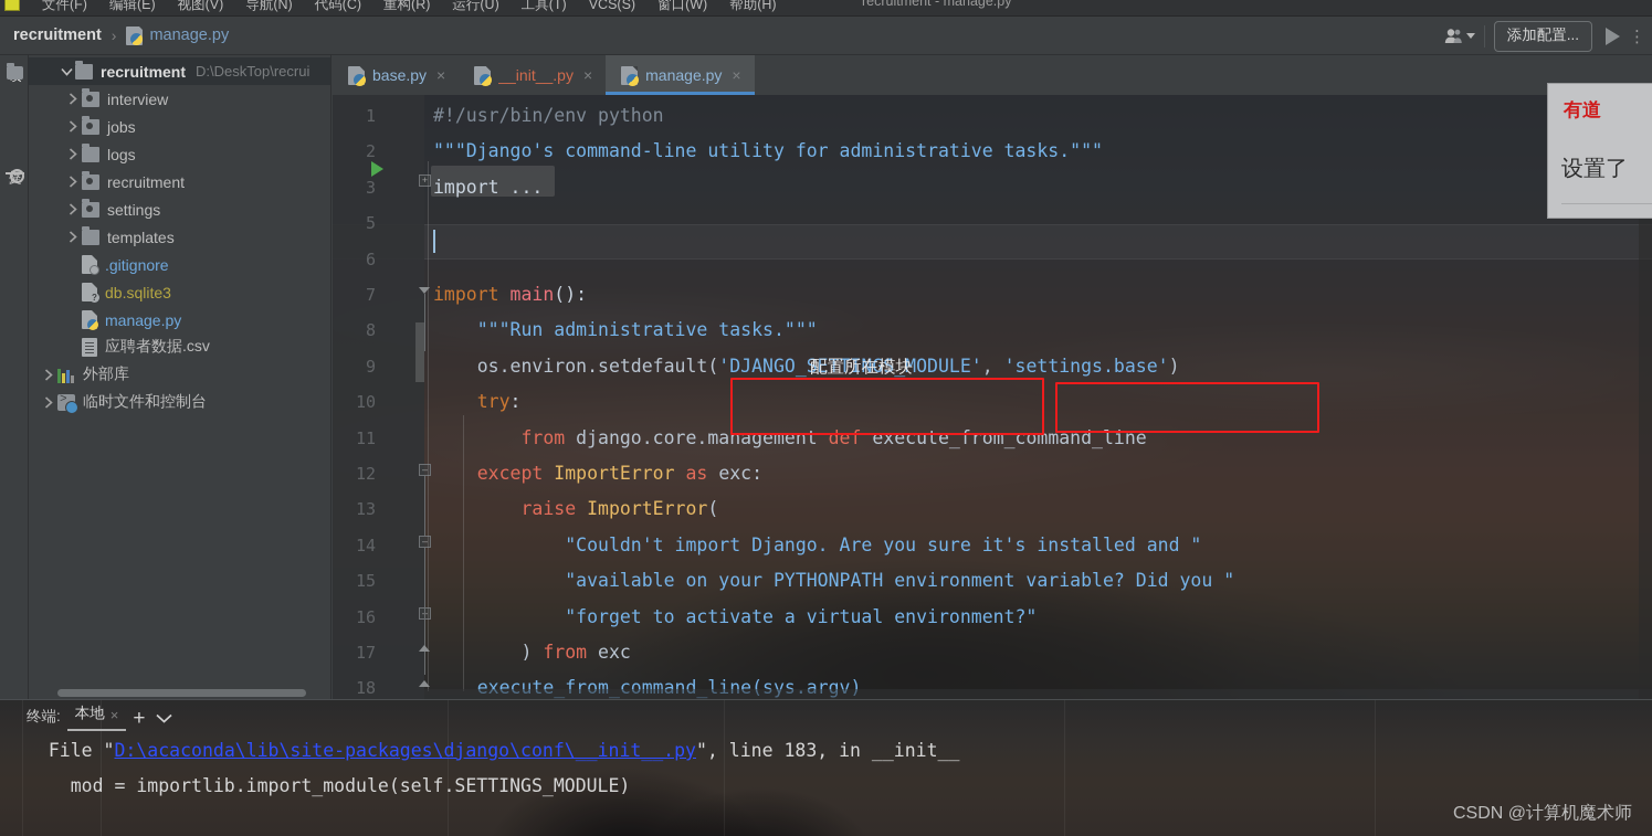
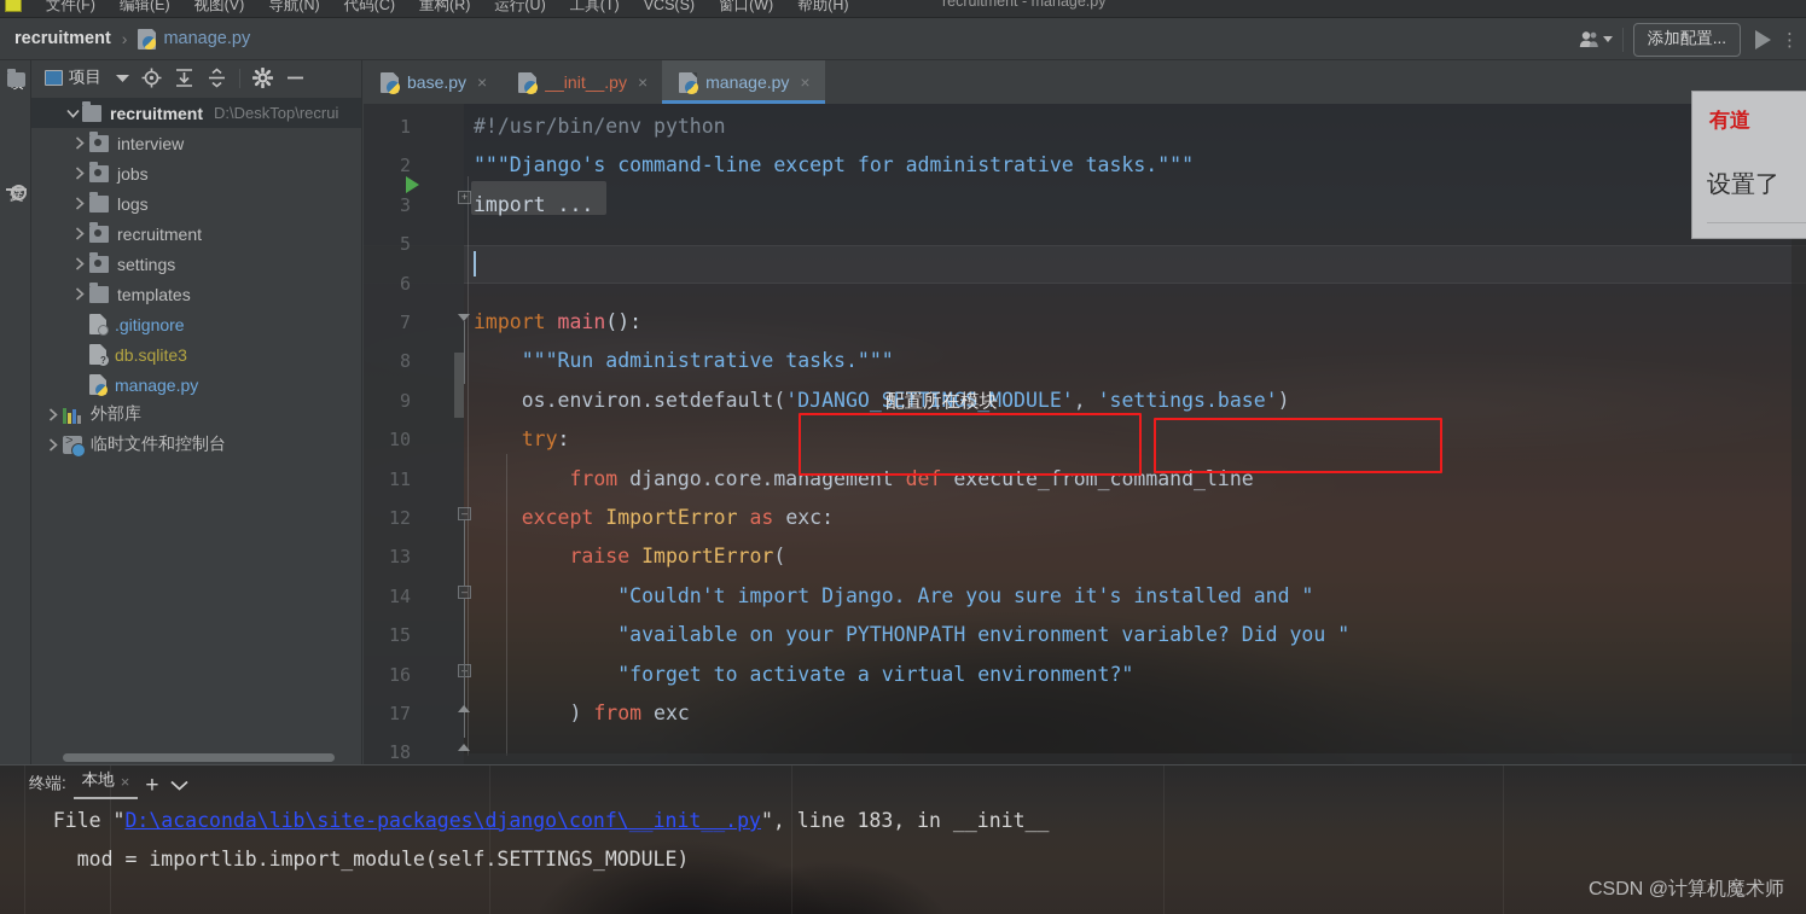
  文件(F)
  编辑(E)
  视图(V)
  导航(N)
  代码(C)
  重构(R)
  运行(U)
  工具(T)
  VCS(S)
  窗口(W)
  帮助(H)
  recruitment - manage.py
  recruitment
  ›
  manage.py
  添加配置...
  ⋮
+ 项目
  recruitment
  D:\DeskTop\recrui
  interview
  jobs
  logs
  recruitment
  settings
  templates
  .gitignore
  ?
  db.sqlite3
  manage.py
- 应聘者数据.csv
  外部库
  临时文件和控制台
  base.py
  ×
  __init__.py
  ×
  manage.py
  ×
  1
  2
  3
  5
  6
  7
  8
  9
  10
  11
  12
  13
  14
  15
  16
  17
  18
  +
  –
  –
  #!/usr/bin/env python
- """Django's command-line utility for administrative tasks."""
+ """Django's command-line except for administrative tasks."""
  import ...
  import main():
  """Run administrative tasks."""
  os.environ.setdefault('DJANGO_SETTINGS_MODULE', 'settings.base')
  try:
  from django.core.management def execute_from_command_line
  except ImportError as exc:
  raise ImportError(
  "Couldn't import Django. Are you sure it's installed and "
  "available on your PYTHONPATH environment variable? Did you "
  "forget to activate a virtual environment?"
  ) from exc
- execute_from_command_line(sys.argv)
  配置所在模块
  有道
  设置了
  终端:
  本地
  ×
  +
  File "D:\acaconda\lib\site-packages\django\conf\__init__.py", line 183, in __init__
  mod = importlib.import_module(self.SETTINGS_MODULE)
  CSDN @计算机魔术师
